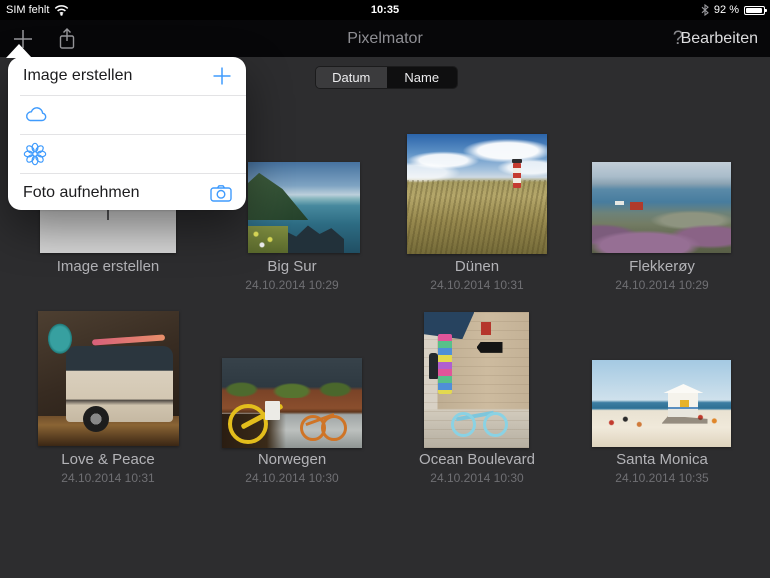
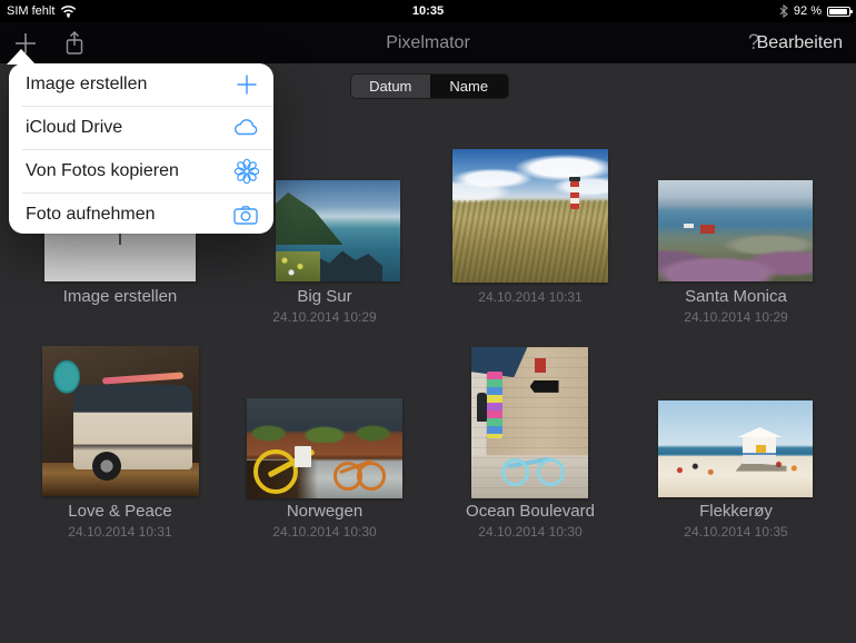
  SIM fehlt
  10:35
  92 %
  Pixelmator
  ?
  Bearbeiten
  Datum
  Name
  Image erstellen
  Big Sur
  24.10.2014 10:29
- Dünen
  24.10.2014 10:31
- Flekkerøy
+ Santa Monica
  24.10.2014 10:29
  Love & Peace
  24.10.2014 10:31
  Norwegen
  24.10.2014 10:30
  Ocean Boulevard
  24.10.2014 10:30
- Santa Monica
+ Flekkerøy
  24.10.2014 10:35
  Image erstellen
+ iCloud Drive
+ Von Fotos kopieren
  Foto aufnehmen
